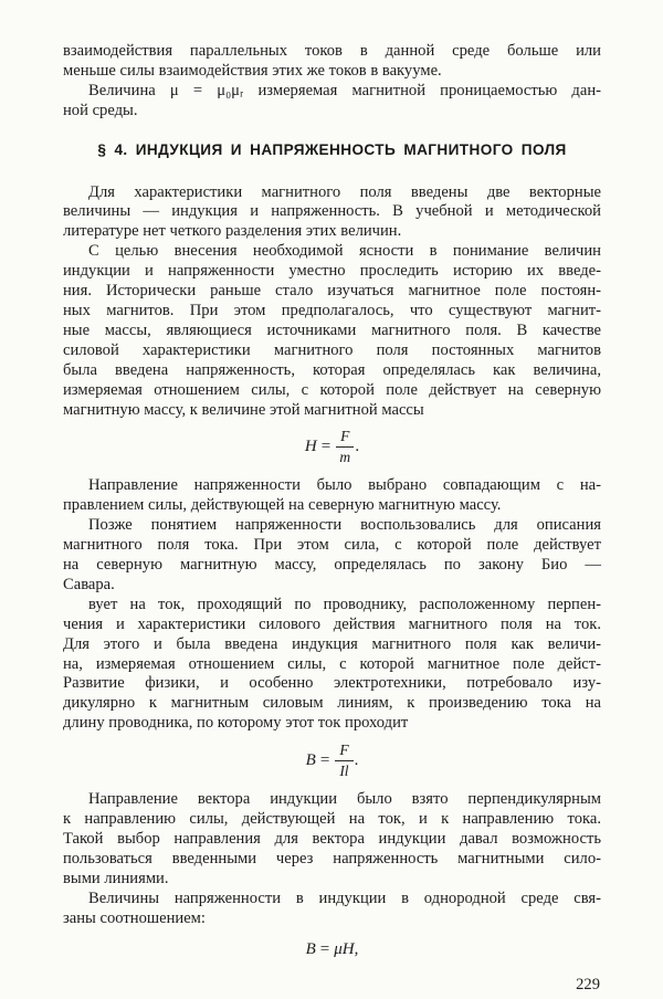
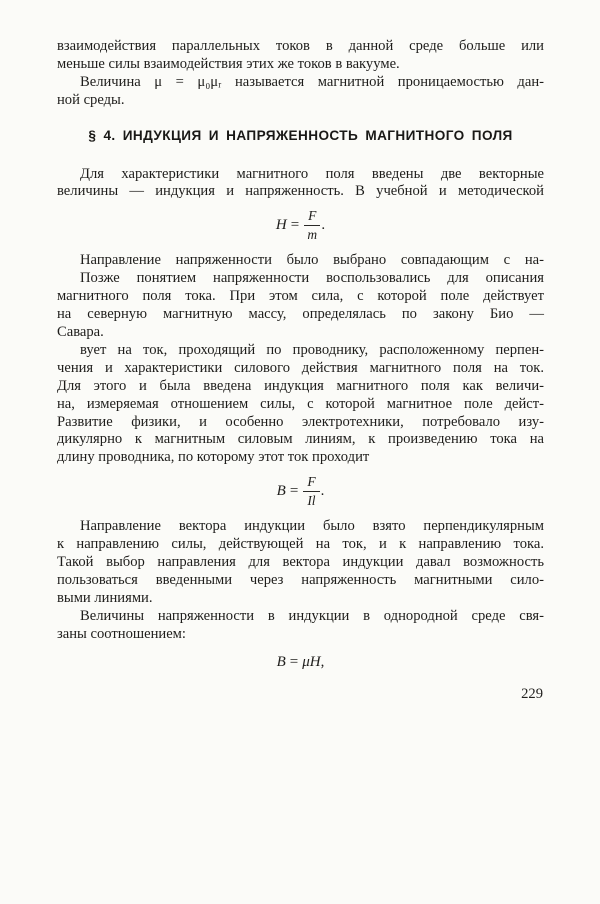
  взаимодействия параллельных токов в данной среде больше или
  меньше силы взаимодействия этих же токов в вакууме.
- Величина μ = μ₀μᵣ измеряемая магнитной проницаемостью дан-
+ Величина μ = μ₀μᵣ называется магнитной проницаемостью дан-
  ной среды.
  § 4. ИНДУКЦИЯ И НАПРЯЖЕННОСТЬ МАГНИТНОГО ПОЛЯ
  Для характеристики магнитного поля введены две векторные
  величины — индукция и напряженность. В учебной и методической
- литературе нет четкого разделения этих величин.
- С целью внесения необходимой ясности в понимание величин
- индукции и напряженности уместно проследить историю их введе-
- ния. Исторически раньше стало изучаться магнитное поле постоян-
- ных магнитов. При этом предполагалось, что существуют магнит-
- ные массы, являющиеся источниками магнитного поля. В качестве
- силовой характеристики магнитного поля постоянных магнитов
- была введена напряженность, которая определялась как величина,
- измеряемая отношением силы, с которой поле действует на северную
- магнитную массу, к величине этой магнитной массы
  H =
  F
  m
  .
  Направление напряженности было выбрано совпадающим с на-
- правлением силы, действующей на северную магнитную массу.
  Позже понятием напряженности воспользовались для описания
  магнитного поля тока. При этом сила, с которой поле действует
  на северную магнитную массу, определялась по закону Био —
  Савара.
  вует на ток, проходящий по проводнику, расположенному перпен-
  чения и характеристики силового действия магнитного поля на ток.
  Для этого и была введена индукция магнитного поля как величи-
  на, измеряемая отношением силы, с которой магнитное поле дейст-
  Развитие физики, и особенно электротехники, потребовало изу-
  дикулярно к магнитным силовым линиям, к произведению тока на
  длину проводника, по которому этот ток проходит
  B =
  F
  Il
  .
  Направление вектора индукции было взято перпендикулярным
  к направлению силы, действующей на ток, и к направлению тока.
  Такой выбор направления для вектора индукции давал возможность
  пользоваться введенными через напряженность магнитными сило-
  выми линиями.
  Величины напряженности в индукции в однородной среде свя-
  заны соотношением:
  B = μH,
  229
